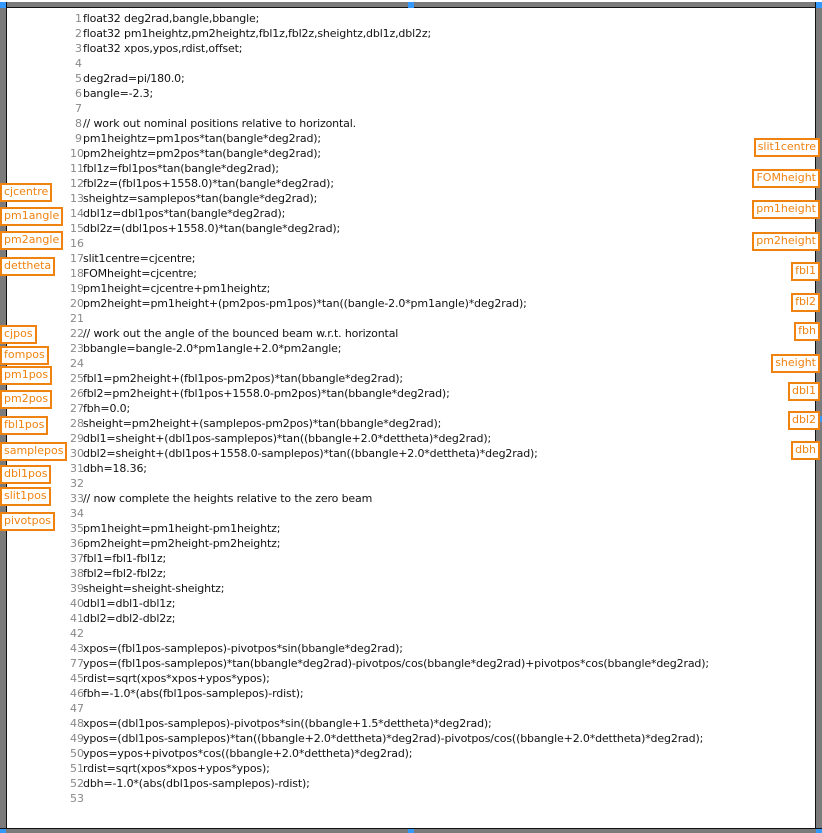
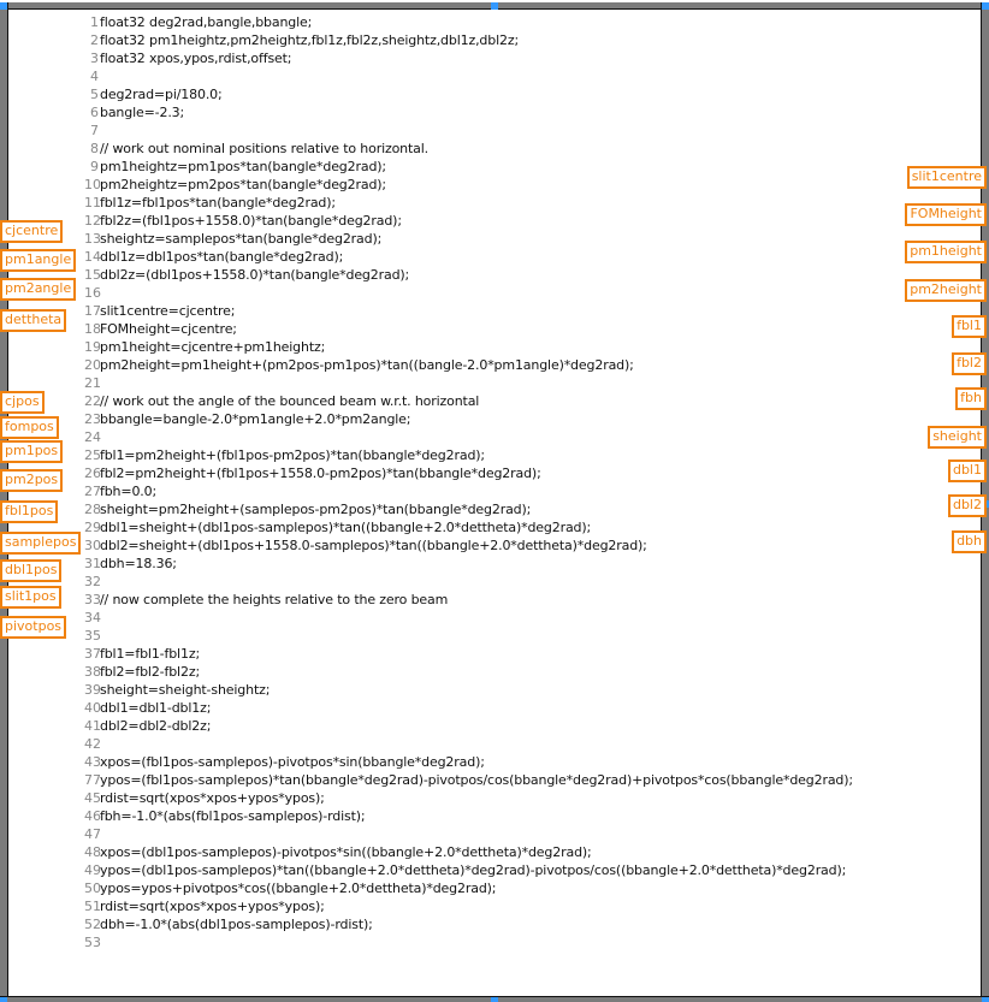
  1
  float32 deg2rad,bangle,bbangle;
  2
  float32 pm1heightz,pm2heightz,fbl1z,fbl2z,sheightz,dbl1z,dbl2z;
  3
  float32 xpos,ypos,rdist,offset;
  4
  5
  deg2rad=pi/180.0;
  6
  bangle=-2.3;
  7
  8
  // work out nominal positions relative to horizontal.
  9
  pm1heightz=pm1pos*tan(bangle*deg2rad);
  10
  pm2heightz=pm2pos*tan(bangle*deg2rad);
  11
  fbl1z=fbl1pos*tan(bangle*deg2rad);
  12
  fbl2z=(fbl1pos+1558.0)*tan(bangle*deg2rad);
  13
  sheightz=samplepos*tan(bangle*deg2rad);
  14
  dbl1z=dbl1pos*tan(bangle*deg2rad);
  15
  dbl2z=(dbl1pos+1558.0)*tan(bangle*deg2rad);
  16
  17
  slit1centre=cjcentre;
  18
  FOMheight=cjcentre;
  19
  pm1height=cjcentre+pm1heightz;
  20
  pm2height=pm1height+(pm2pos-pm1pos)*tan((bangle-2.0*pm1angle)*deg2rad);
  21
  22
  // work out the angle of the bounced beam w.r.t. horizontal
  23
  bbangle=bangle-2.0*pm1angle+2.0*pm2angle;
  24
  25
  fbl1=pm2height+(fbl1pos-pm2pos)*tan(bbangle*deg2rad);
  26
  fbl2=pm2height+(fbl1pos+1558.0-pm2pos)*tan(bbangle*deg2rad);
  27
  fbh=0.0;
  28
  sheight=pm2height+(samplepos-pm2pos)*tan(bbangle*deg2rad);
  29
  dbl1=sheight+(dbl1pos-samplepos)*tan((bbangle+2.0*dettheta)*deg2rad);
  30
  dbl2=sheight+(dbl1pos+1558.0-samplepos)*tan((bbangle+2.0*dettheta)*deg2rad);
  31
  dbh=18.36;
  32
  33
  // now complete the heights relative to the zero beam
  34
  35
- pm1height=pm1height-pm1heightz;
- 36
- pm2height=pm2height-pm2heightz;
  37
  fbl1=fbl1-fbl1z;
  38
  fbl2=fbl2-fbl2z;
  39
  sheight=sheight-sheightz;
  40
  dbl1=dbl1-dbl1z;
  41
  dbl2=dbl2-dbl2z;
  42
  43
  xpos=(fbl1pos-samplepos)-pivotpos*sin(bbangle*deg2rad);
  77
  ypos=(fbl1pos-samplepos)*tan(bbangle*deg2rad)-pivotpos/cos(bbangle*deg2rad)+pivotpos*cos(bbangle*deg2rad);
  45
  rdist=sqrt(xpos*xpos+ypos*ypos);
  46
  fbh=-1.0*(abs(fbl1pos-samplepos)-rdist);
  47
  48
- xpos=(dbl1pos-samplepos)-pivotpos*sin((bbangle+1.5*dettheta)*deg2rad);
+ xpos=(dbl1pos-samplepos)-pivotpos*sin((bbangle+2.0*dettheta)*deg2rad);
  49
  ypos=(dbl1pos-samplepos)*tan((bbangle+2.0*dettheta)*deg2rad)-pivotpos/cos((bbangle+2.0*dettheta)*deg2rad);
  50
  ypos=ypos+pivotpos*cos((bbangle+2.0*dettheta)*deg2rad);
  51
  rdist=sqrt(xpos*xpos+ypos*ypos);
  52
  dbh=-1.0*(abs(dbl1pos-samplepos)-rdist);
  53
  cjcentre
  pm1angle
  pm2angle
  dettheta
  cjpos
  fompos
  pm1pos
  pm2pos
  fbl1pos
  samplepos
  dbl1pos
  slit1pos
  pivotpos
  slit1centre
  FOMheight
  pm1height
  pm2height
  fbl1
  fbl2
  fbh
  sheight
  dbl1
  dbl2
  dbh
